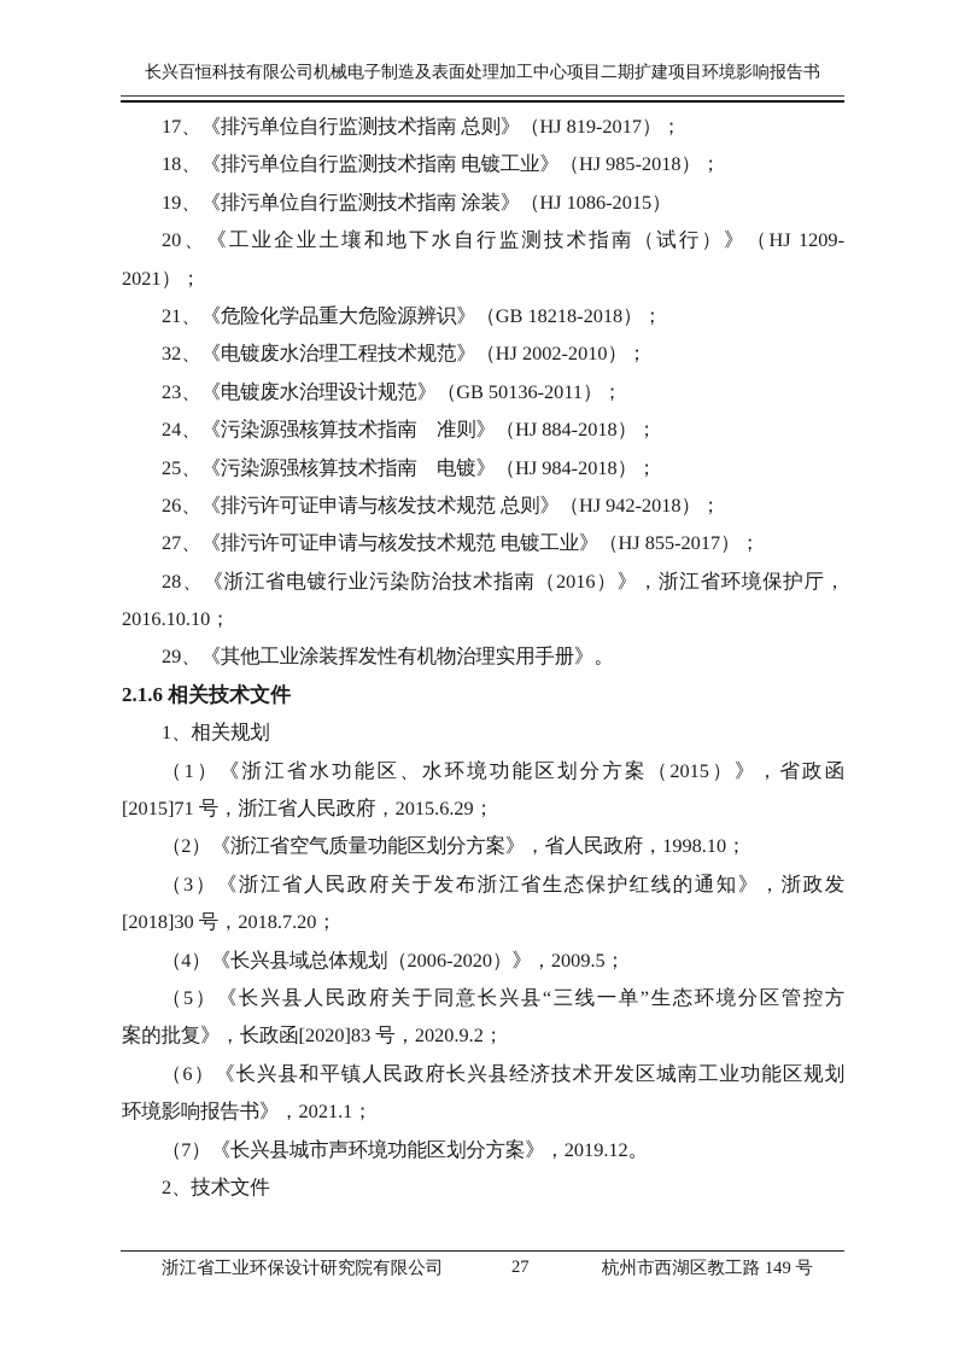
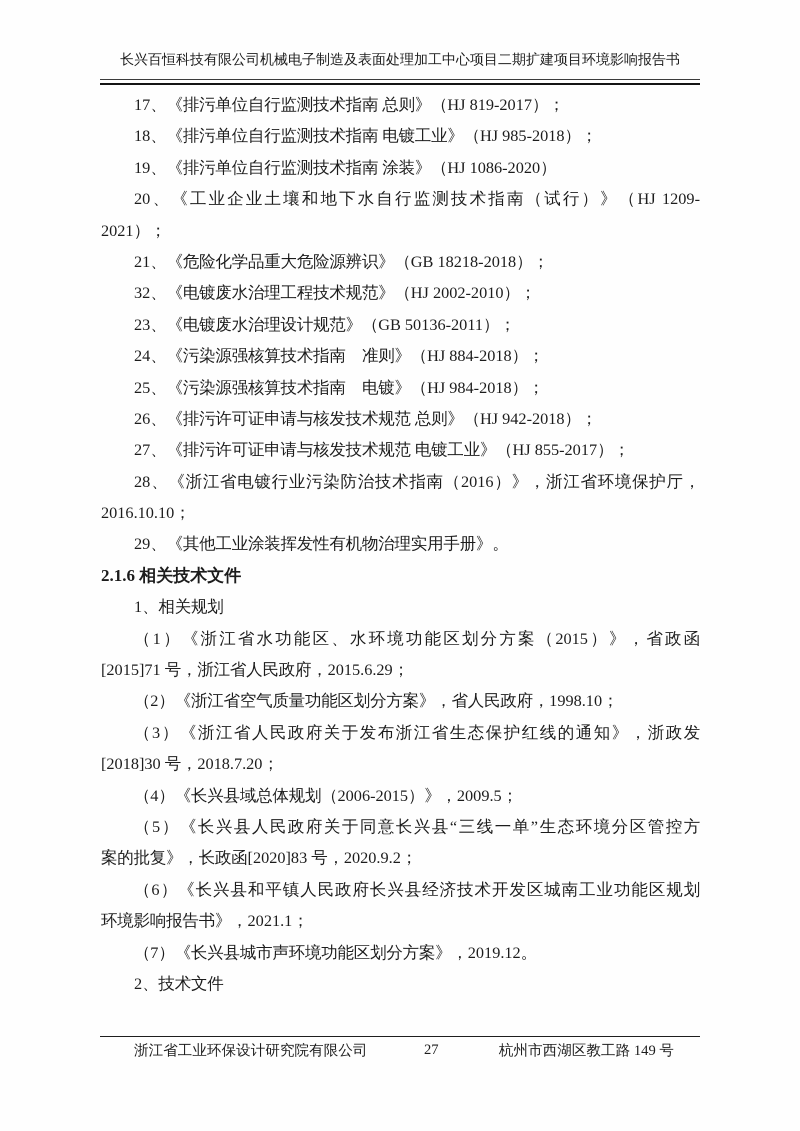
  长兴百恒科技有限公司机械电子制造及表面处理加工中心项目二期扩建项目环境影响报告书
  17、《排污单位自行监测技术指南 总则》（HJ 819-2017）；
  18、《排污单位自行监测技术指南 电镀工业》（HJ 985-2018）；
- 19、《排污单位自行监测技术指南 涂装》（HJ 1086-2015）
+ 19、《排污单位自行监测技术指南 涂装》（HJ 1086-2020）
  20、《工业企业土壤和地下水自行监测技术指南（试行）》（HJ 1209-
  2021）；
  21、《危险化学品重大危险源辨识》（GB 18218-2018）；
  32、《电镀废水治理工程技术规范》（HJ 2002-2010）；
  23、《电镀废水治理设计规范》（GB 50136-2011）；
  24、《污染源强核算技术指南 准则》（HJ 884-2018）；
  25、《污染源强核算技术指南 电镀》（HJ 984-2018）；
  26、《排污许可证申请与核发技术规范 总则》（HJ 942-2018）；
  27、《排污许可证申请与核发技术规范 电镀工业》（HJ 855-2017）；
  28、《浙江省电镀行业污染防治技术指南（2016）》，浙江省环境保护厅，
  2016.10.10；
  29、《其他工业涂装挥发性有机物治理实用手册》。
  2.1.6 相关技术文件
  1、相关规划
  （1）《浙江省水功能区、水环境功能区划分方案（2015）》，省政函
  [2015]71 号，浙江省人民政府，2015.6.29；
  （2）《浙江省空气质量功能区划分方案》，省人民政府，1998.10；
  （3）《浙江省人民政府关于发布浙江省生态保护红线的通知》，浙政发
  [2018]30 号，2018.7.20；
- （4）《长兴县域总体规划（2006-2020）》，2009.5；
+ （4）《长兴县域总体规划（2006-2015）》，2009.5；
  （5）《长兴县人民政府关于同意长兴县“三线一单”生态环境分区管控方
  案的批复》，长政函[2020]83 号，2020.9.2；
  （6）《长兴县和平镇人民政府长兴县经济技术开发区城南工业功能区规划
  环境影响报告书》，2021.1；
  （7）《长兴县城市声环境功能区划分方案》，2019.12。
  2、技术文件
  浙江省工业环保设计研究院有限公司
  27
  杭州市西湖区教工路 149 号
